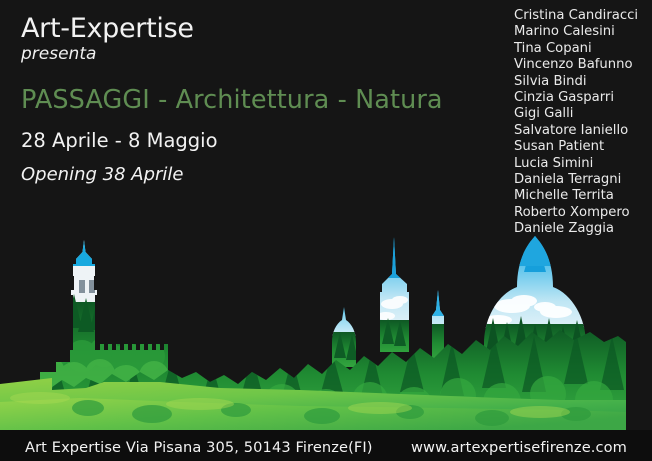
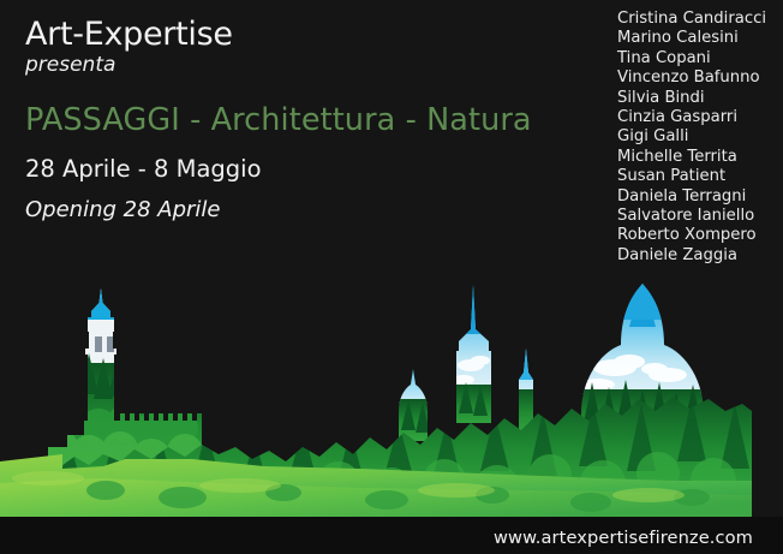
  Art-Expertise
  presenta
  PASSAGGI - Architettura - Natura
  28 Aprile - 8 Maggio
- Opening 38 Aprile
+ Opening 28 Aprile
  Cristina Candiracci
  Marino Calesini
  Tina Copani
  Vincenzo Bafunno
  Silvia Bindi
  Cinzia Gasparri
  Gigi Galli
- Salvatore Ianiello
+ Michelle Territa
  Susan Patient
- Lucia Simini
  Daniela Terragni
- Michelle Territa
+ Salvatore Ianiello
  Roberto Xompero
  Daniele Zaggia
- Art Expertise Via Pisana 305, 50143 Firenze(FI)
  www.artexpertisefirenze.com
